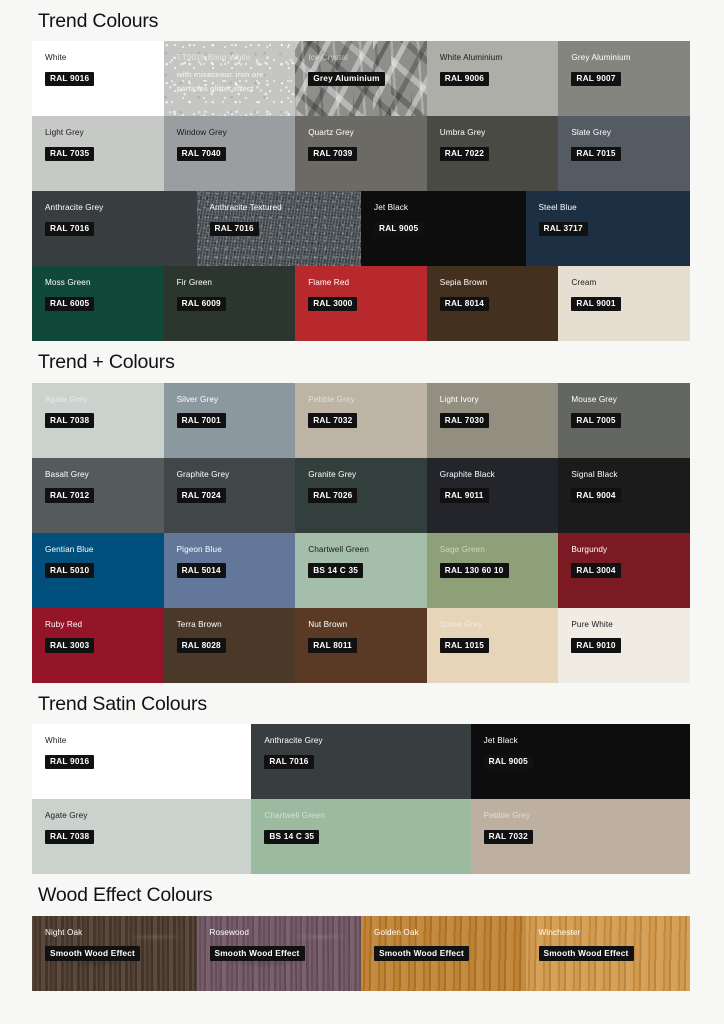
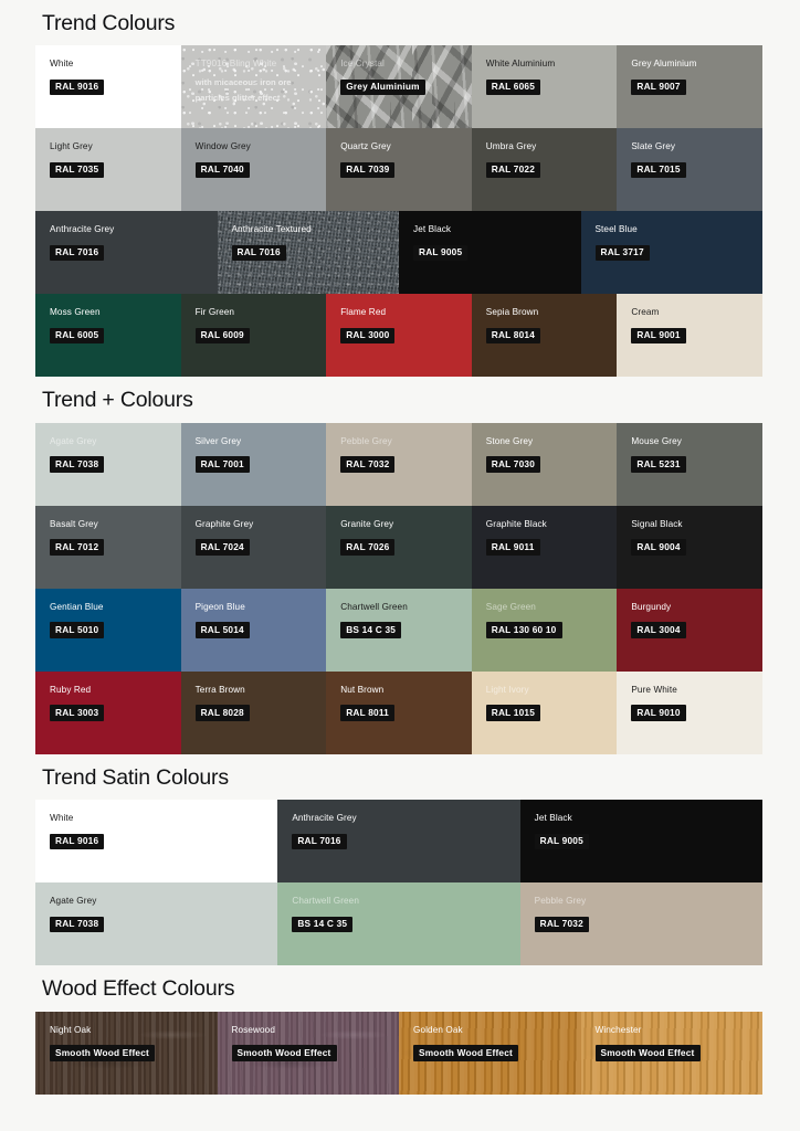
  Trend Colours
  White
  RAL 9016
  TT9016 Bling White
  with micaceous iron ore particles glitter effect
  Ice Crystal
  Grey Aluminium
  White Aluminium
- RAL 9006
+ RAL 6065
  Grey Aluminium
  RAL 9007
  Light Grey
  RAL 7035
  Window Grey
  RAL 7040
  Quartz Grey
  RAL 7039
  Umbra Grey
  RAL 7022
  Slate Grey
  RAL 7015
  Anthracite Grey
  RAL 7016
  Anthracite Textured
  RAL 7016
  Jet Black
  RAL 9005
  Steel Blue
  RAL 3717
  Moss Green
  RAL 6005
  Fir Green
  RAL 6009
  Flame Red
  RAL 3000
  Sepia Brown
  RAL 8014
  Cream
  RAL 9001
  Trend + Colours
  Agate Grey
  RAL 7038
  Silver Grey
  RAL 7001
  Pebble Grey
  RAL 7032
- Light Ivory
+ Stone Grey
  RAL 7030
  Mouse Grey
- RAL 7005
+ RAL 5231
  Basalt Grey
  RAL 7012
  Graphite Grey
  RAL 7024
  Granite Grey
  RAL 7026
  Graphite Black
  RAL 9011
  Signal Black
  RAL 9004
  Gentian Blue
  RAL 5010
  Pigeon Blue
  RAL 5014
  Chartwell Green
  BS 14 C 35
  Sage Green
  RAL 130 60 10
  Burgundy
  RAL 3004
  Ruby Red
  RAL 3003
  Terra Brown
  RAL 8028
  Nut Brown
  RAL 8011
- Stone Grey
+ Light Ivory
  RAL 1015
  Pure White
  RAL 9010
  Trend Satin Colours
  White
  RAL 9016
  Anthracite Grey
  RAL 7016
  Jet Black
  RAL 9005
  Agate Grey
  RAL 7038
  Chartwell Green
  BS 14 C 35
  Pebble Grey
  RAL 7032
  Wood Effect Colours
  Night Oak
  Smooth Wood Effect
  Rosewood
  Smooth Wood Effect
  Golden Oak
  Smooth Wood Effect
  Winchester
  Smooth Wood Effect
